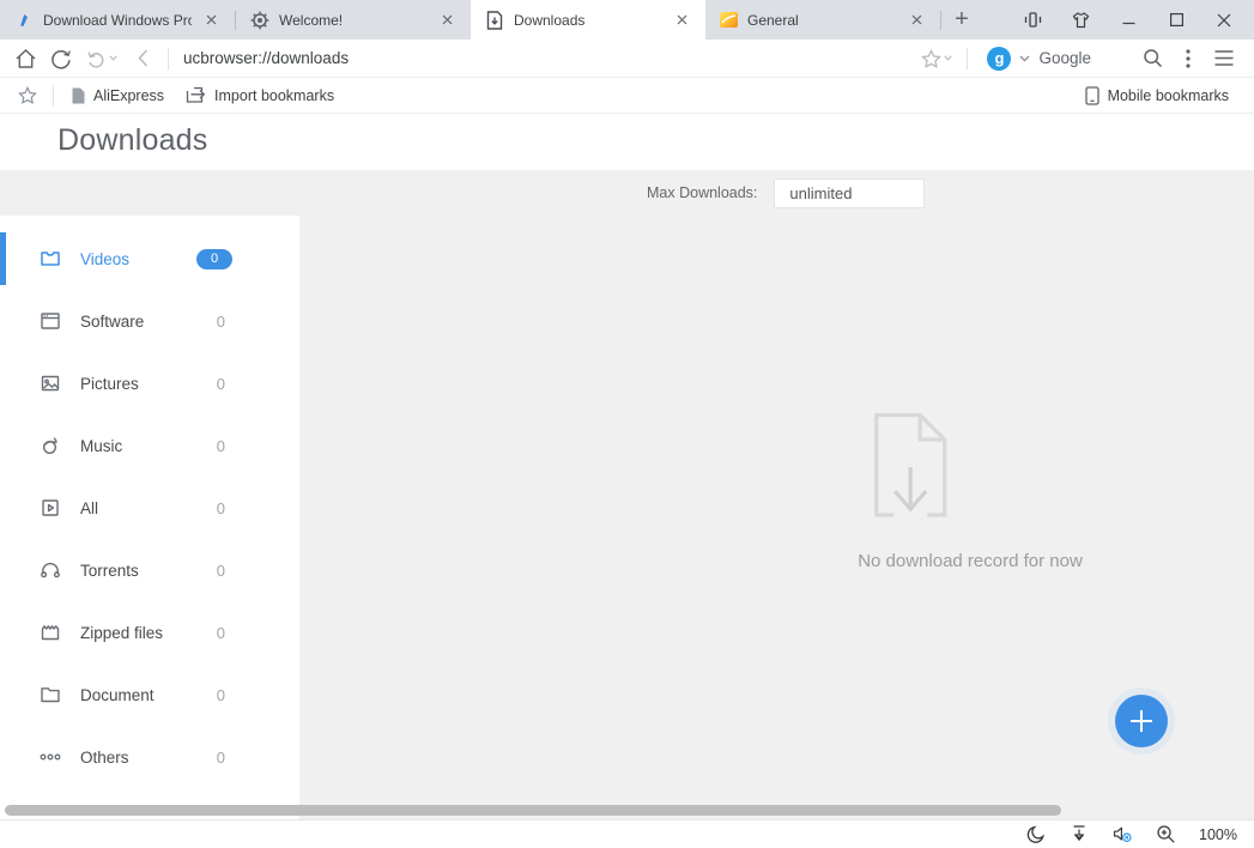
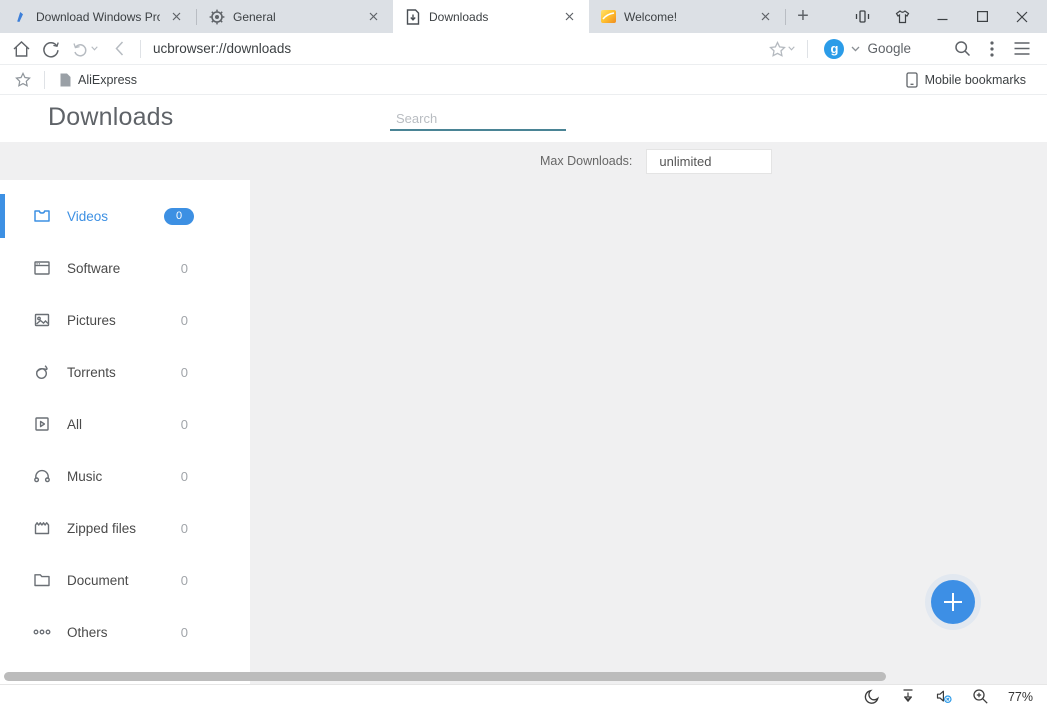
  Download Windows Pr
- Welcome!
+ General
  Downloads
- General
+ Welcome!
  +
  ucbrowser://downloads
  g
  Google
  AliExpress
- Import bookmarks
  Mobile bookmarks
  Downloads
+ Search
  Max Downloads:
  unlimited
  Videos
  0
  Software
  0
  Pictures
  0
- Music
+ Torrents
  0
  All
  0
- Torrents
+ Music
  0
  Zipped files
  0
  Document
  0
  Others
  0
- No download record for now
- 100%
+ 77%
